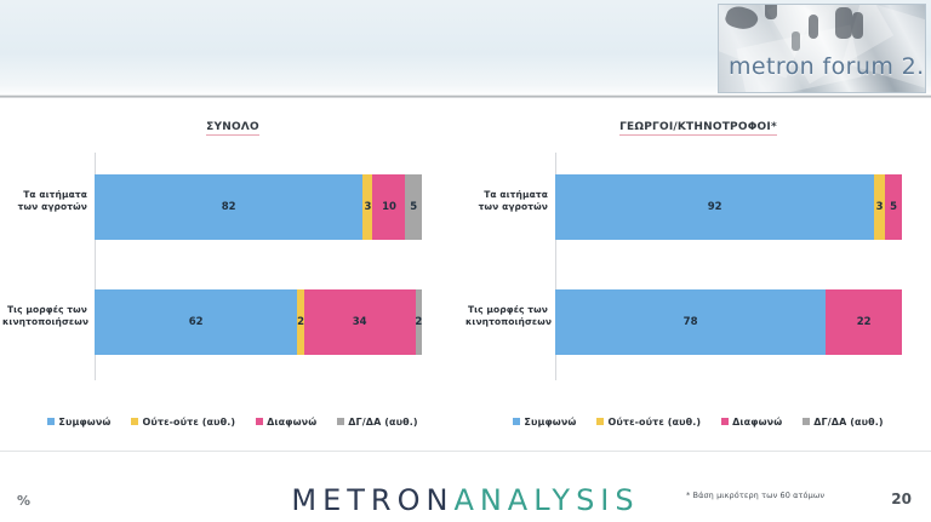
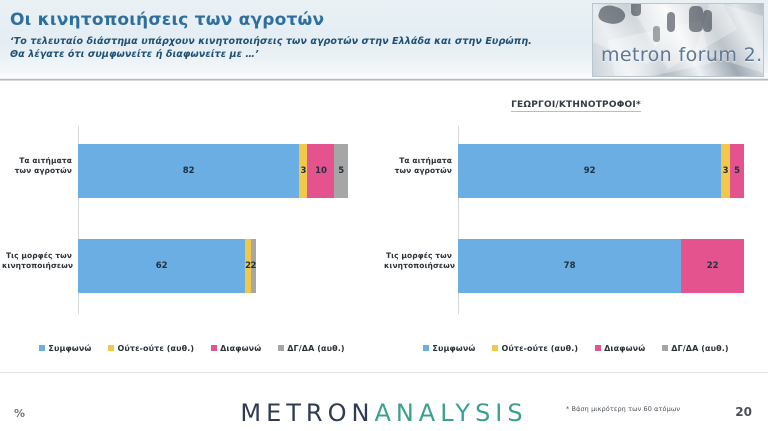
+ Οι κινητοποιήσεις των αγροτών
+ ‘Το τελευταίο διάστημα υπάρχουν κινητοποιήσεις των αγροτών στην Ελλάδα και στην Ευρώπη.
+ Θα λέγατε ότι συμφωνείτε ή διαφωνείτε με …’
  metron forum 2.
- ΣΥΝΟΛΟ
  Τα αιτήματα των αγροτών
  Τις μορφές των κινητοποιήσεων
  82
  3
  10
  5
  62
  2
- 34
  2
  ΓΕΩΡΓΟΙ/ΚΤΗΝΟΤΡΟΦΟΙ*
  Τα αιτήματα των αγροτών
  Τις μορφές των κινητοποιήσεων
  92
  3
  5
  78
  22
  Συμφωνώ
  Ούτε-ούτε (αυθ.)
  Διαφωνώ
  ΔΓ/ΔΑ (αυθ.)
  Συμφωνώ
  Ούτε-ούτε (αυθ.)
  Διαφωνώ
  ΔΓ/ΔΑ (αυθ.)
  %
  METRONANALYSIS
  * Βάση μικρότερη των 60 ατόμων
  20
